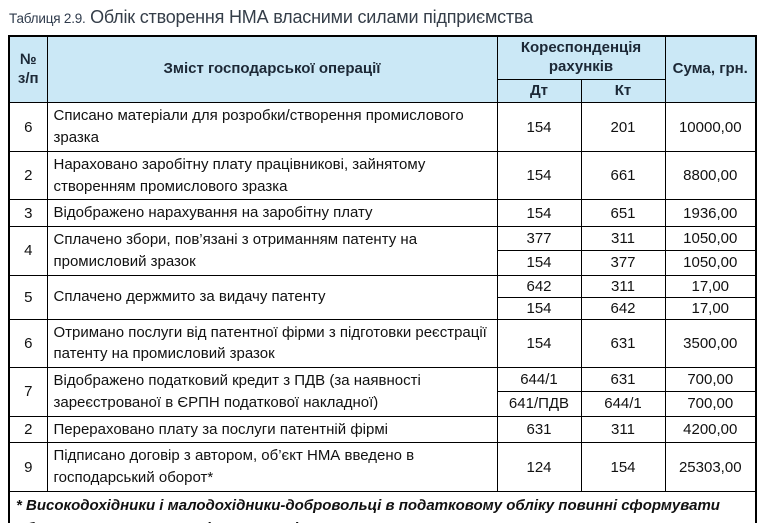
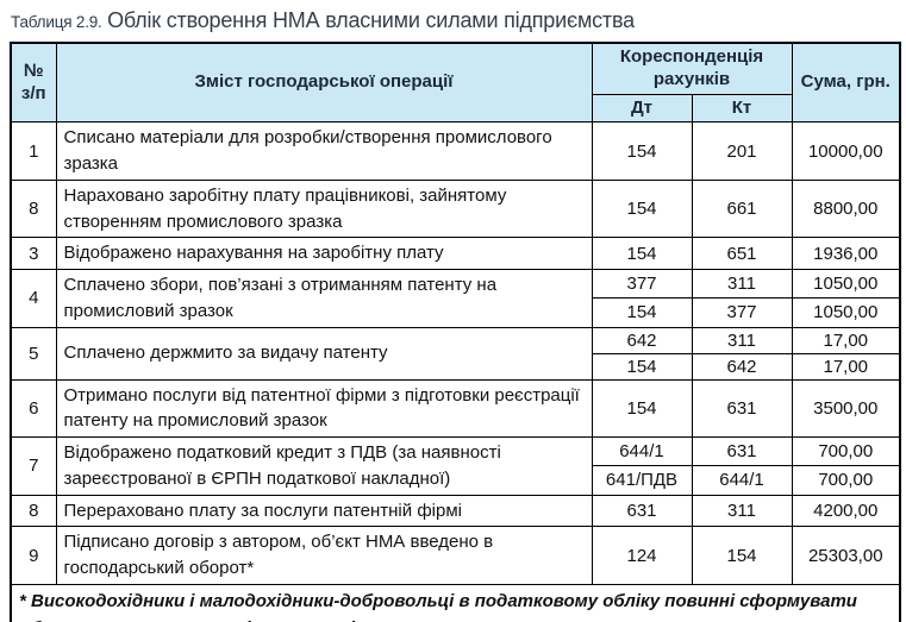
  Таблиця 2.9. Облік створення НМА власними силами підприємства
  № з/п	Зміст господарської операції	Кореспонденція рахунків	Сума, грн.
  Дт	Кт
- 6	Списано матеріали для розробки/створення промислового зразка	154	201	10000,00
+ 1	Списано матеріали для розробки/створення промислового зразка	154	201	10000,00
- 2	Нараховано заробітну плату працівникові, зайнятому створенням промислового зразка	154	661	8800,00
+ 8	Нараховано заробітну плату працівникові, зайнятому створенням промислового зразка	154	661	8800,00
  3	Відображено нарахування на заробітну плату	154	651	1936,00
  4	Сплачено збори, пов’язані з отриманням патенту на промисловий зразок	377	311	1050,00
  154	377	1050,00
  5	Сплачено держмито за видачу патенту	642	311	17,00
  154	642	17,00
  6	Отримано послуги від патентної фірми з підготовки реєстрації патенту на промисловий зразок	154	631	3500,00
  7	Відображено податковий кредит з ПДВ (за наявності зареєстрованої в ЄРПН податкової накладної)	644/1	631	700,00
  641/ПДВ	644/1	700,00
- 2	Перераховано плату за послуги патентній фірмі	631	311	4200,00
+ 8	Перераховано плату за послуги патентній фірмі	631	311	4200,00
  9	Підписано договір з автором, об’єкт НМА введено в господарський оборот*	124	154	25303,00
